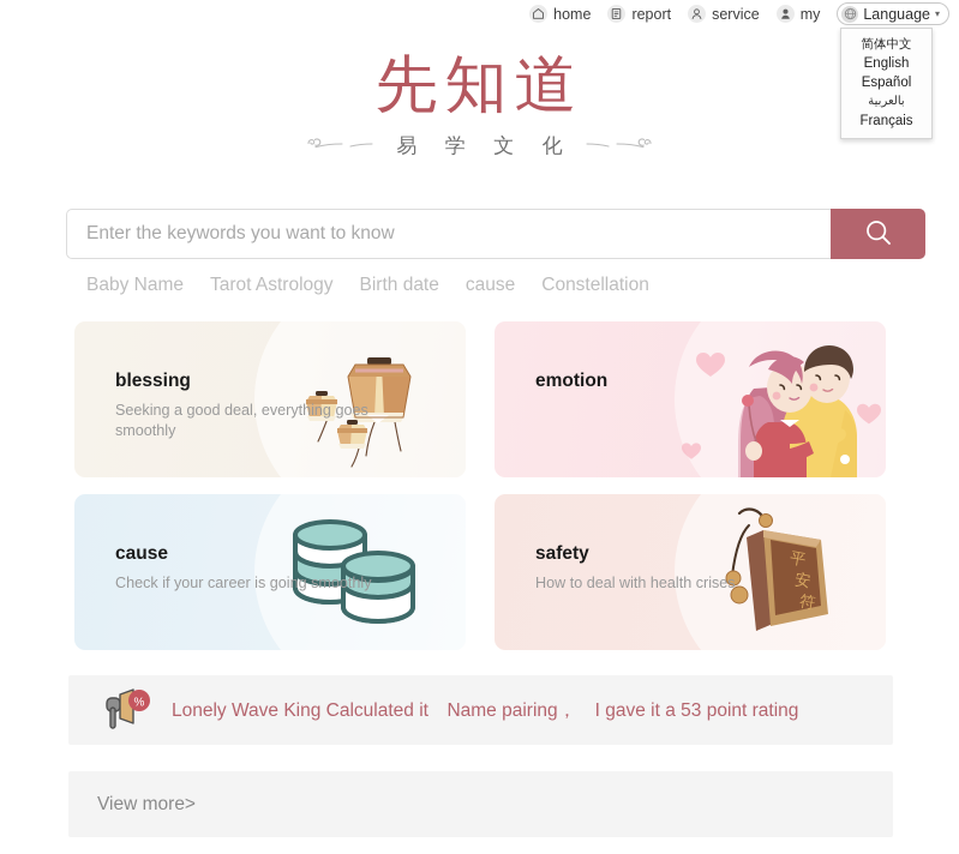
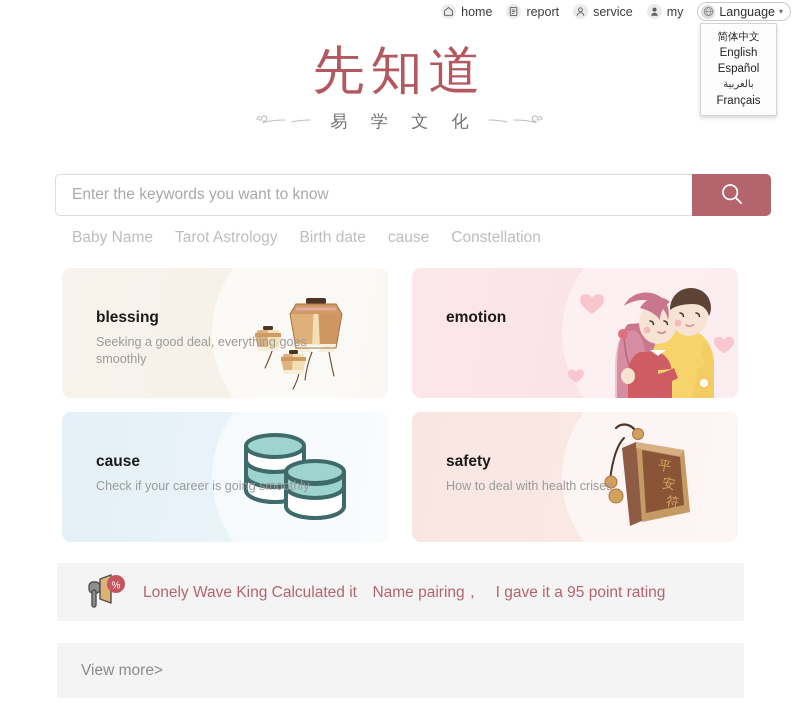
  home
  report
  service
  my
  Language
  ▾
  简体中文
  English
  Español
  بالعربية
  Français
  先知道
  易 学 文 化
  Enter the keywords you want to know
  Baby Name
  Tarot Astrology
  Birth date
  cause
  Constellation
  blessing
  Seeking a good deal, everything goes smoothly
  emotion
  cause
  Check if your career is going smoothly
  safety
  How to deal with health crises
  %
- Lonely Wave King Calculated it Name pairing， I gave it a 53 point rating
+ Lonely Wave King Calculated it Name pairing， I gave it a 95 point rating
  View more>
